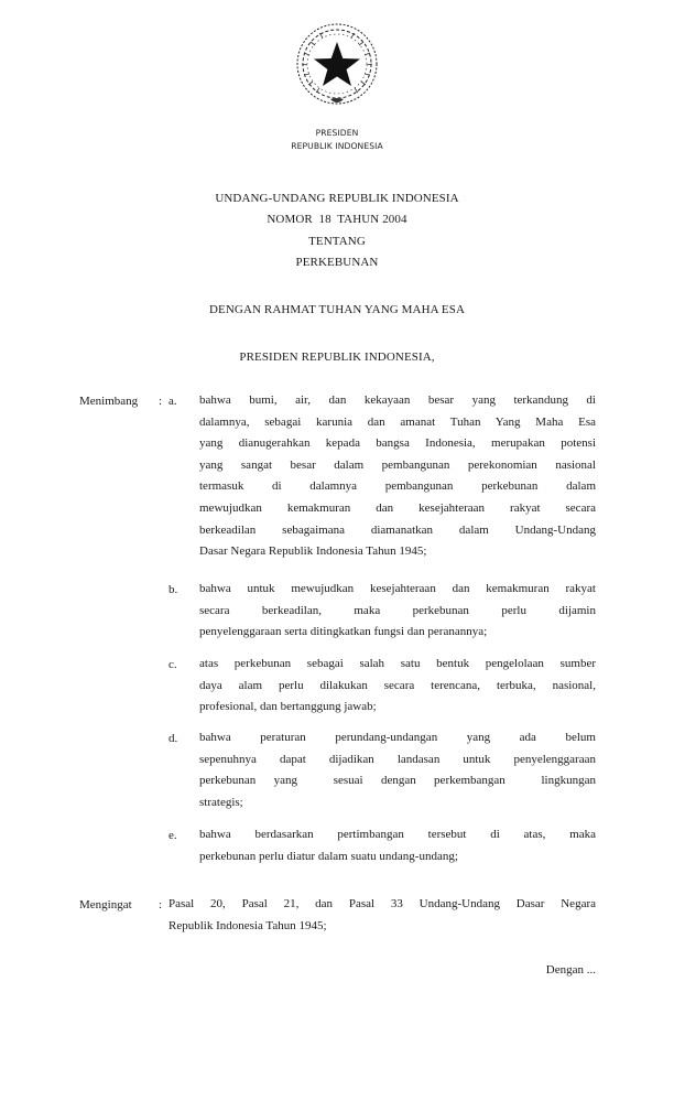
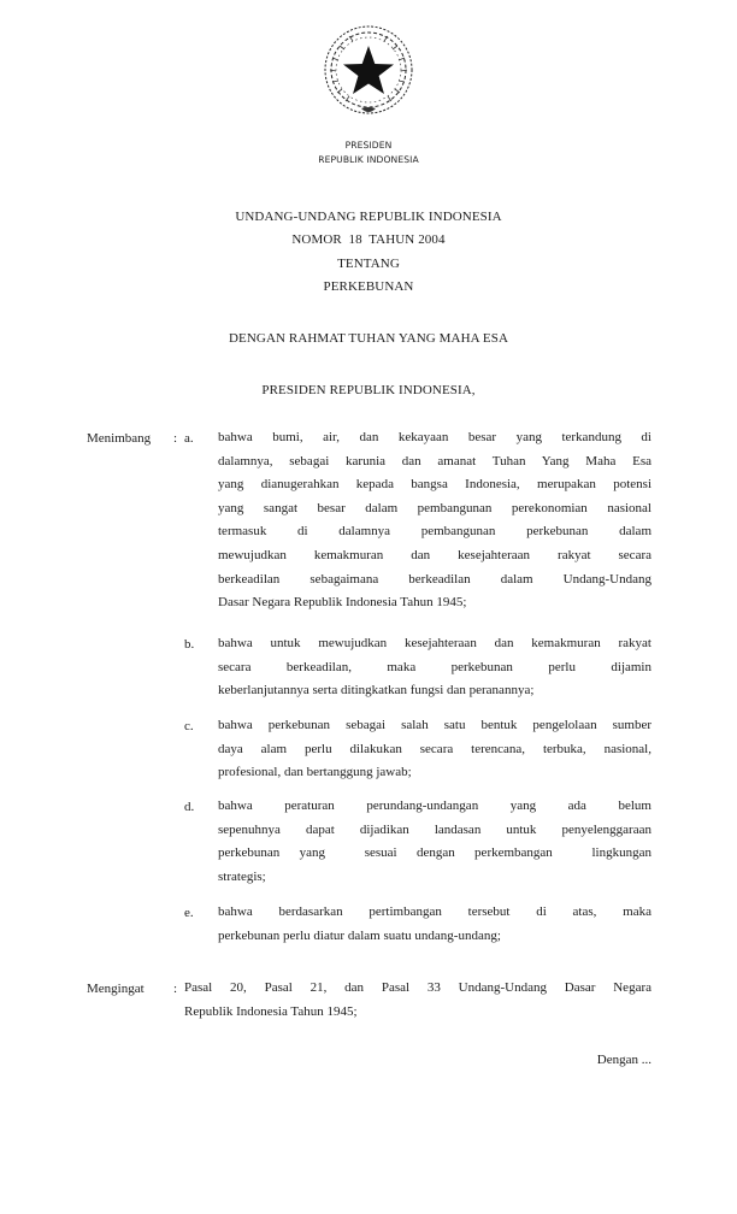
  PRESIDEN
  REPUBLIK INDONESIA
  UNDANG-UNDANG REPUBLIK INDONESIA
  NOMOR 18 TAHUN 2004
  TENTANG
  PERKEBUNAN
  DENGAN RAHMAT TUHAN YANG MAHA ESA
  PRESIDEN REPUBLIK INDONESIA,
  Menimbang
  :
  a.
  bahwa bumi, air, dan kekayaan besar yang terkandung di
  dalamnya, sebagai karunia dan amanat Tuhan Yang Maha Esa
  yang dianugerahkan kepada bangsa Indonesia, merupakan potensi
  yang sangat besar dalam pembangunan perekonomian nasional
  termasuk di dalamnya pembangunan perkebunan dalam
  mewujudkan kemakmuran dan kesejahteraan rakyat secara
- berkeadilan sebagaimana diamanatkan dalam Undang-Undang
+ berkeadilan sebagaimana berkeadilan dalam Undang-Undang
  Dasar Negara Republik Indonesia Tahun 1945;
  b.
  bahwa untuk mewujudkan kesejahteraan dan kemakmuran rakyat
  secara berkeadilan, maka perkebunan perlu dijamin
- penyelenggaraan serta ditingkatkan fungsi dan peranannya;
+ keberlanjutannya serta ditingkatkan fungsi dan peranannya;
  c.
- atas perkebunan sebagai salah satu bentuk pengelolaan sumber
+ bahwa perkebunan sebagai salah satu bentuk pengelolaan sumber
  daya alam perlu dilakukan secara terencana, terbuka, nasional,
  profesional, dan bertanggung jawab;
  d.
  bahwa peraturan perundang-undangan yang ada belum
  sepenuhnya dapat dijadikan landasan untuk penyelenggaraan
  perkebunan yang sesuai dengan perkembangan lingkungan
  strategis;
  e.
  bahwa berdasarkan pertimbangan tersebut di atas, maka
  perkebunan perlu diatur dalam suatu undang-undang;
  Mengingat
  :
  Pasal 20, Pasal 21, dan Pasal 33 Undang-Undang Dasar Negara
  Republik Indonesia Tahun 1945;
  Dengan ...
